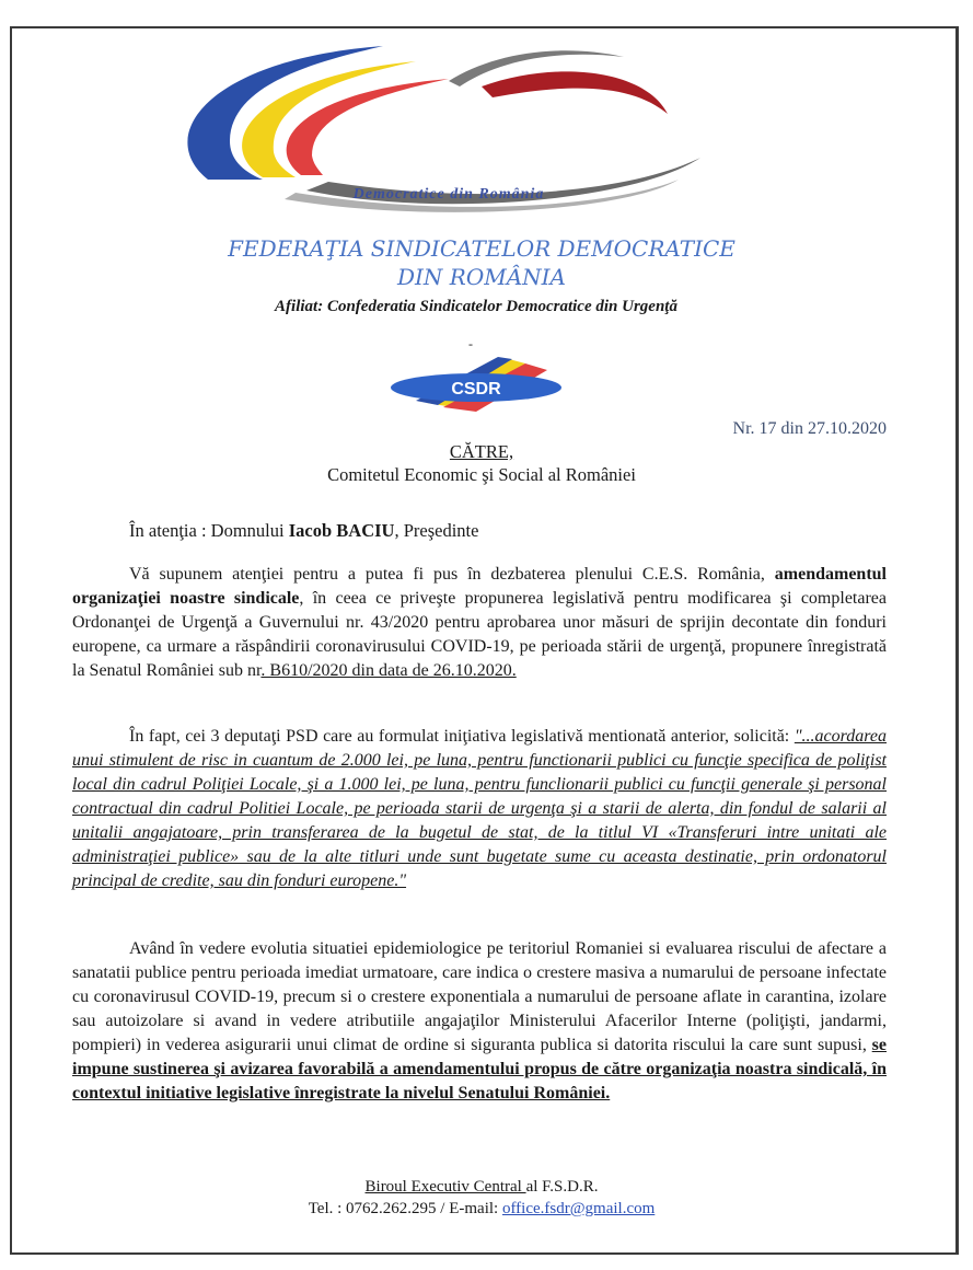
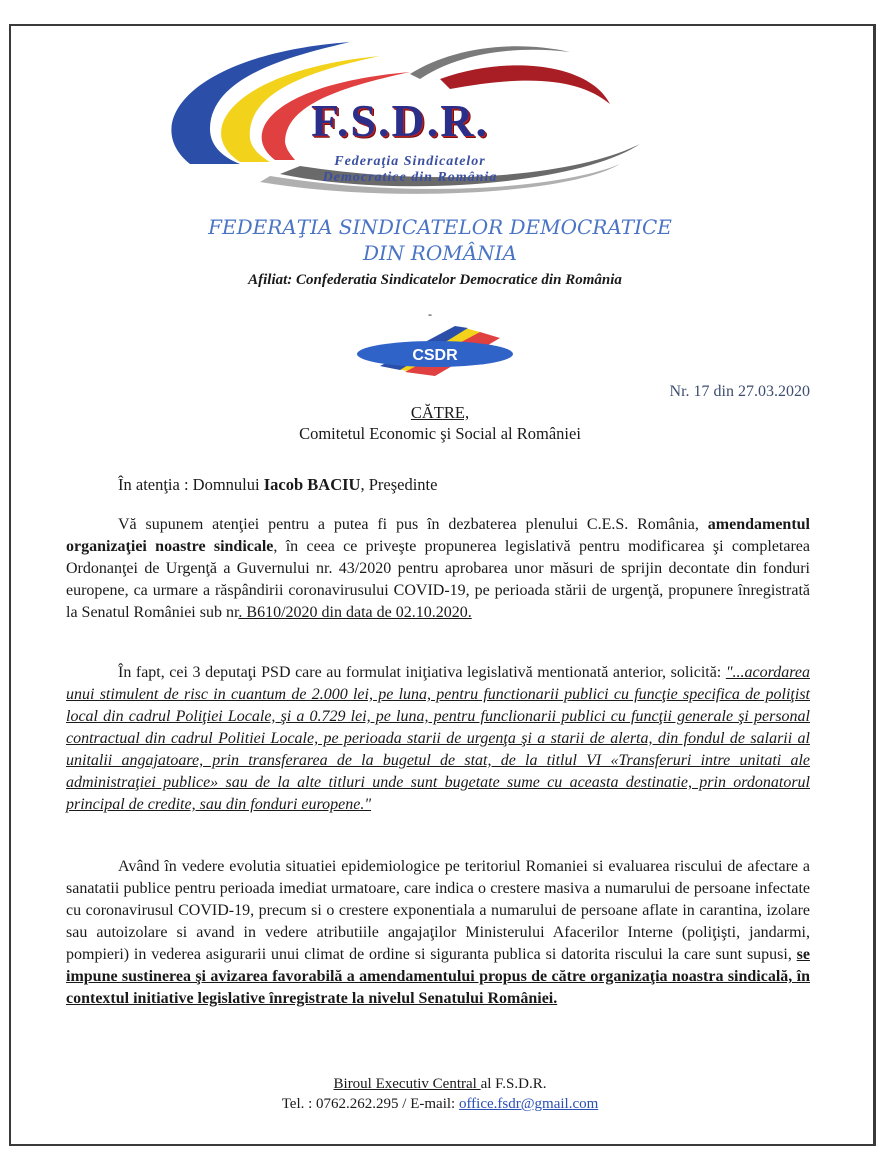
+ F.S.D.R.
+ Federaţia Sindicatelor
  Democratice din România
  FEDERAŢIA SINDICATELOR DEMOCRATICE
  DIN ROMÂNIA
- Afiliat: Confederatia Sindicatelor Democratice din Urgenţă
+ Afiliat: Confederatia Sindicatelor Democratice din România
  -
  CSDR
- Nr. 17 din 27.10.2020
+ Nr. 17 din 27.03.2020
  CĂTRE,
  Comitetul Economic şi Social al României
  În atenţia : Domnului Iacob BACIU, Preşedinte
- Vă supunem atenţiei pentru a putea fi pus în dezbaterea plenului C.E.S. România, amendamentul organizaţiei noastre sindicale, în ceea ce priveşte propunerea legislativă pentru modificarea şi completarea Ordonanţei de Urgenţă a Guvernului nr. 43/2020 pentru aprobarea unor măsuri de sprijin decontate din fonduri europene, ca urmare a răspândirii coronavirusului COVID-19, pe perioada stării de urgenţă, propunere înregistrată la Senatul României sub nr. B610/2020 din data de 26.10.2020.
+ Vă supunem atenţiei pentru a putea fi pus în dezbaterea plenului C.E.S. România, amendamentul organizaţiei noastre sindicale, în ceea ce priveşte propunerea legislativă pentru modificarea şi completarea Ordonanţei de Urgenţă a Guvernului nr. 43/2020 pentru aprobarea unor măsuri de sprijin decontate din fonduri europene, ca urmare a răspândirii coronavirusului COVID-19, pe perioada stării de urgenţă, propunere înregistrată la Senatul României sub nr. B610/2020 din data de 02.10.2020.
- În fapt, cei 3 deputaţi PSD care au formulat iniţiativa legislativă mentionată anterior, solicită: "...acordarea unui stimulent de risc in cuantum de 2.000 lei, pe luna, pentru functionarii publici cu funcţie specifica de poliţist local din cadrul Poliţiei Locale, şi a 1.000 lei, pe luna, pentru funclionarii publici cu funcţii generale şi personal contractual din cadrul Politiei Locale, pe perioada starii de urgenţa şi a starii de alerta, din fondul de salarii al unitalii angajatoare, prin transferarea de la bugetul de stat, de la titlul VI «Transferuri intre unitati ale administraţiei publice» sau de la alte titluri unde sunt bugetate sume cu aceasta destinatie, prin ordonatorul principal de credite, sau din fonduri europene."
+ În fapt, cei 3 deputaţi PSD care au formulat iniţiativa legislativă mentionată anterior, solicită: "...acordarea unui stimulent de risc in cuantum de 2.000 lei, pe luna, pentru functionarii publici cu funcţie specifica de poliţist local din cadrul Poliţiei Locale, şi a 0.729 lei, pe luna, pentru funclionarii publici cu funcţii generale şi personal contractual din cadrul Politiei Locale, pe perioada starii de urgenţa şi a starii de alerta, din fondul de salarii al unitalii angajatoare, prin transferarea de la bugetul de stat, de la titlul VI «Transferuri intre unitati ale administraţiei publice» sau de la alte titluri unde sunt bugetate sume cu aceasta destinatie, prin ordonatorul principal de credite, sau din fonduri europene."
  Având în vedere evolutia situatiei epidemiologice pe teritoriul Romaniei si evaluarea riscului de afectare a sanatatii publice pentru perioada imediat urmatoare, care indica o crestere masiva a numarului de persoane infectate cu coronavirusul COVID-19, precum si o crestere exponentiala a numarului de persoane aflate in carantina, izolare sau autoizolare si avand in vedere atributiile angajaţilor Ministerului Afacerilor Interne (poliţişti, jandarmi, pompieri) in vederea asigurarii unui climat de ordine si siguranta publica si datorita riscului la care sunt supusi, se impune sustinerea şi avizarea favorabilă a amendamentului propus de către organizaţia noastra sindicală, în contextul initiative legislative înregistrate la nivelul Senatului României.
  Biroul Executiv Central al F.S.D.R.
  Tel. : 0762.262.295 / E-mail: office.fsdr@gmail.com
